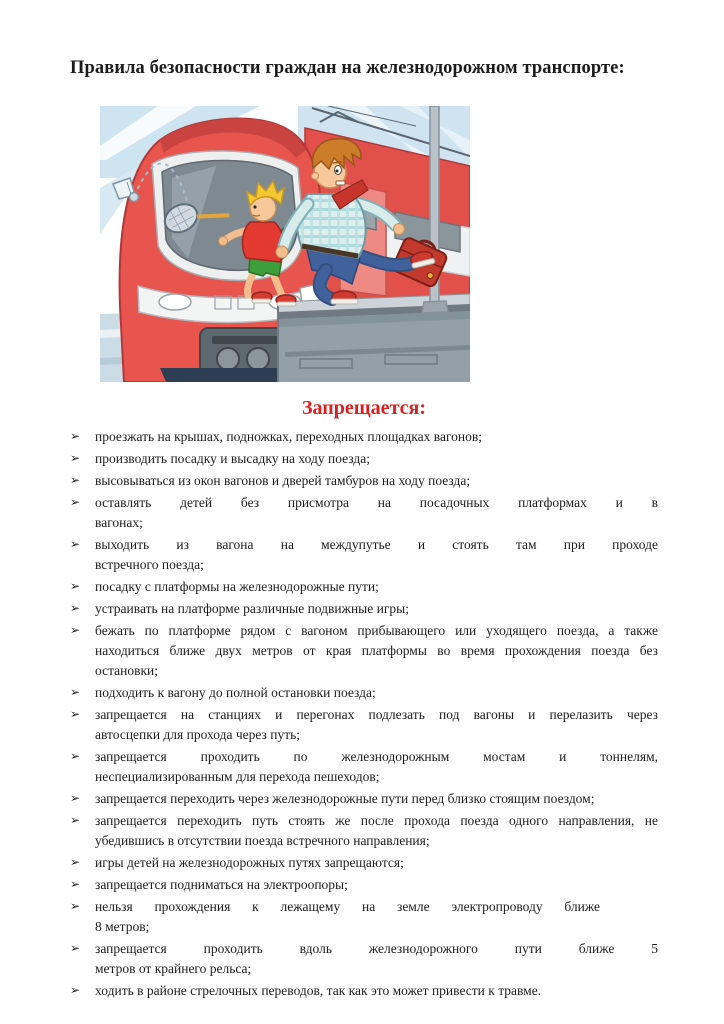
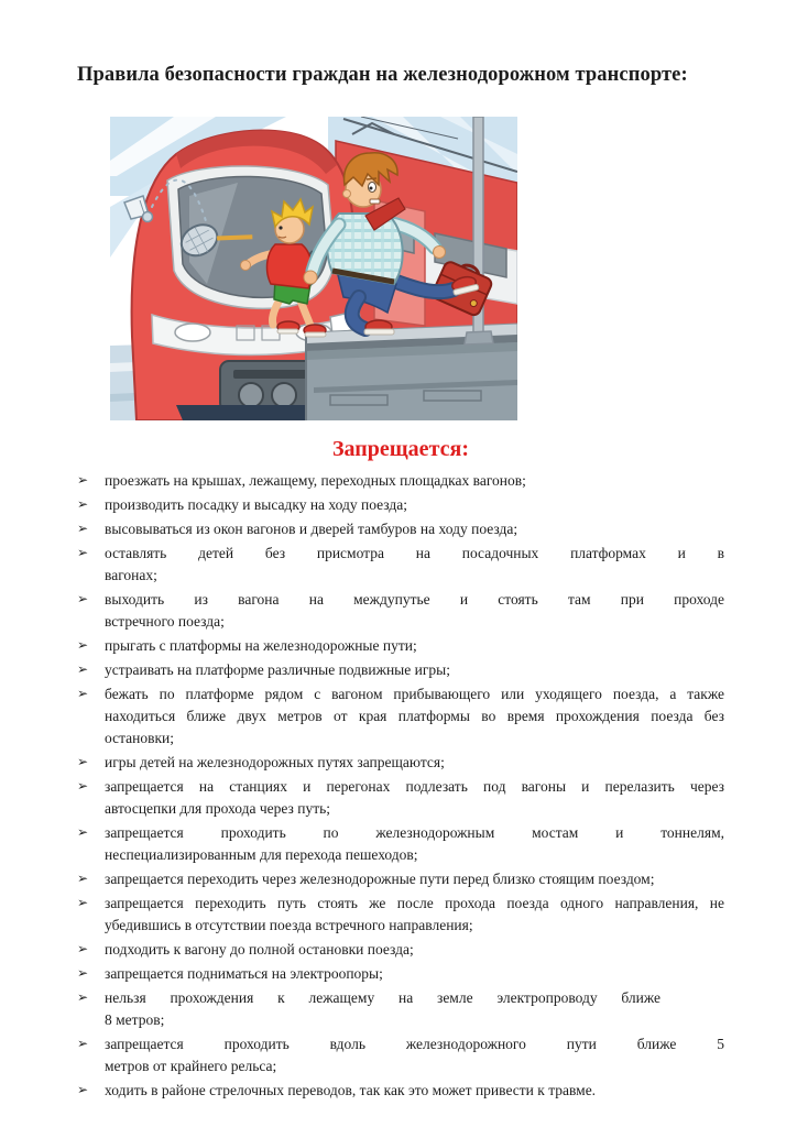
  Правила безопасности граждан на железнодорожном транспорте:
  Запрещается:
  ➢
- проезжать на крышах, подножках, переходных площадках вагонов;
+ проезжать на крышах, лежащему, переходных площадках вагонов;
  ➢
  производить посадку и высадку на ходу поезда;
  ➢
  высовываться из окон вагонов и дверей тамбуров на ходу поезда;
  ➢
  оставлять детей без присмотра на посадочных платформах и в
  вагонах;
  ➢
  выходить из вагона на междупутье и стоять там при проходе
  встречного поезда;
  ➢
- посадку с платформы на железнодорожные пути;
+ прыгать с платформы на железнодорожные пути;
  ➢
  устраивать на платформе различные подвижные игры;
  ➢
  бежать по платформе рядом с вагоном прибывающего или уходящего поезда, а также
  находиться ближе двух метров от края платформы во время прохождения поезда без
  остановки;
  ➢
- подходить к вагону до полной остановки поезда;
+ игры детей на железнодорожных путях запрещаются;
  ➢
  запрещается на станциях и перегонах подлезать под вагоны и перелазить через
  автосцепки для прохода через путь;
  ➢
  запрещается проходить по железнодорожным мостам и тоннелям,
  неспециализированным для перехода пешеходов;
  ➢
  запрещается переходить через железнодорожные пути перед близко стоящим поездом;
  ➢
  запрещается переходить путь стоять же после прохода поезда одного направления, не
  убедившись в отсутствии поезда встречного направления;
  ➢
- игры детей на железнодорожных путях запрещаются;
+ подходить к вагону до полной остановки поезда;
  ➢
  запрещается подниматься на электроопоры;
  ➢
  нельзя прохождения к лежащему на земле электропроводу ближе
  8 метров;
  ➢
  запрещается проходить вдоль железнодорожного пути ближе 5
  метров от крайнего рельса;
  ➢
  ходить в районе стрелочных переводов, так как это может привести к травме.
